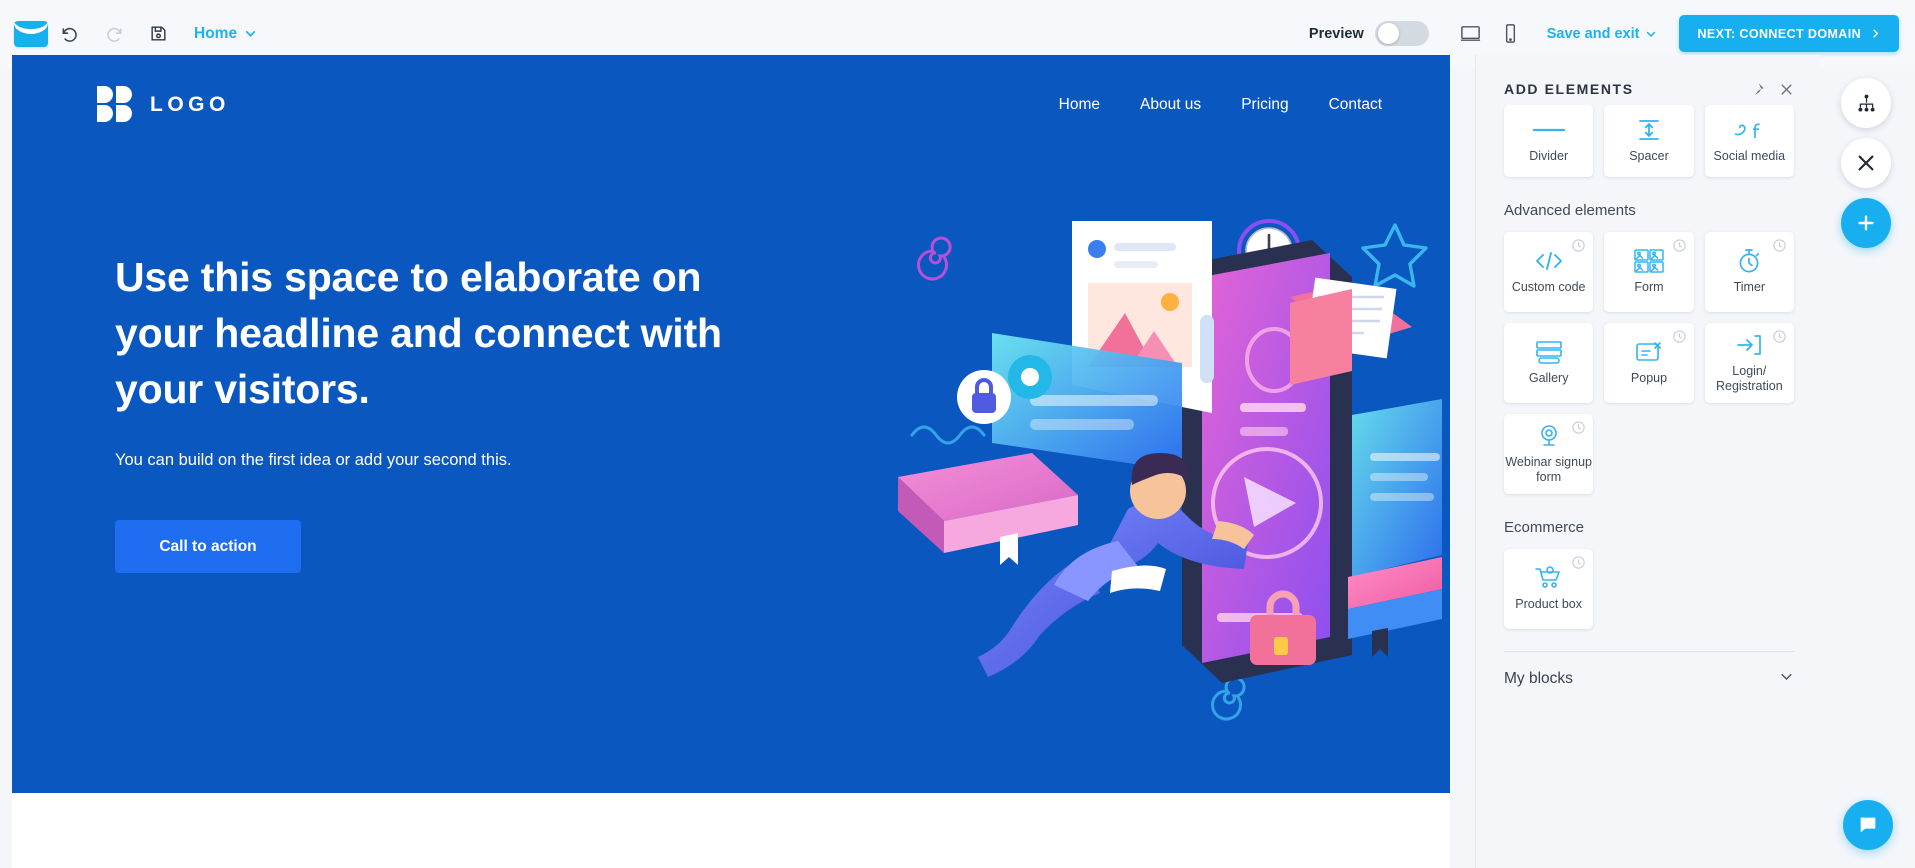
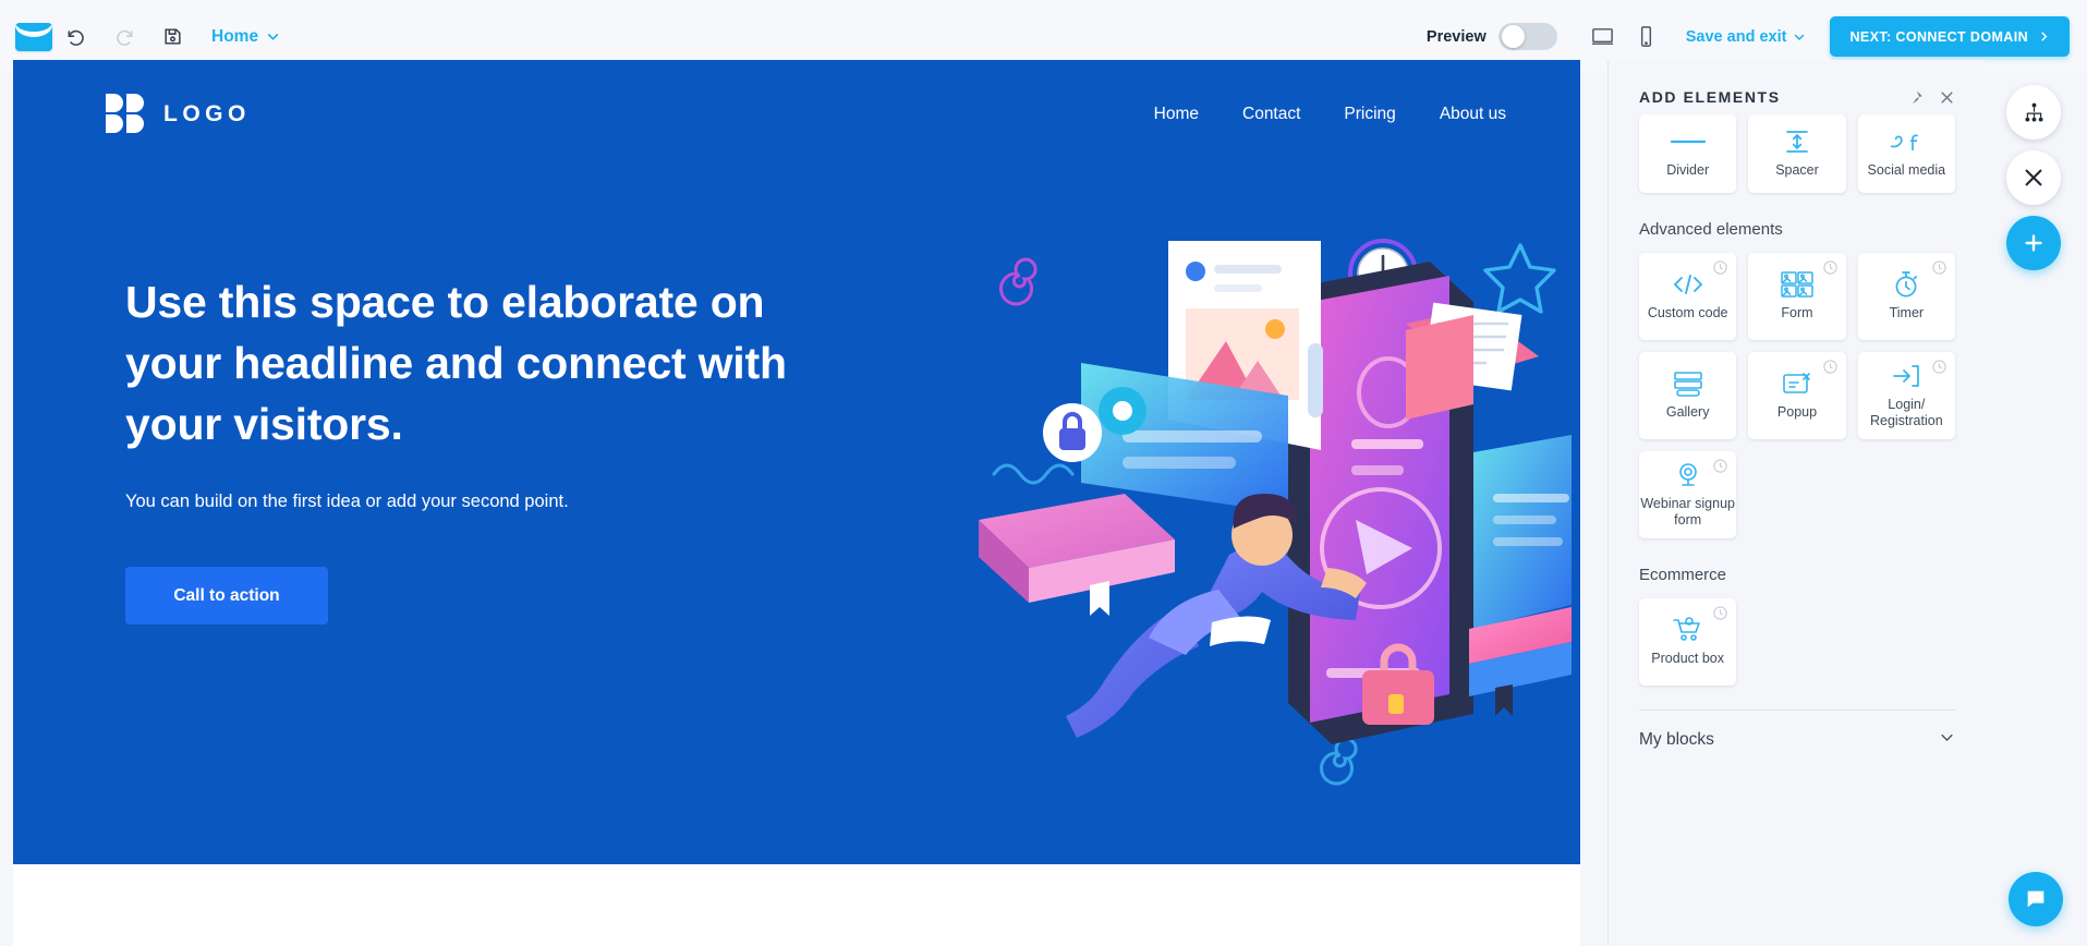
  Home
  Preview
  Save and exit
  NEXT: CONNECT DOMAIN
  LOGO
  Home
- About us
+ Contact
  Pricing
- Contact
+ About us
  Use this space to elaborate on your headline and connect with your visitors.
- You can build on the first idea or add your second this.
+ You can build on the first idea or add your second point.
  Call to action
  ADD ELEMENTS
  Divider
  Spacer
  Social media
  Advanced elements
  Custom code
  Form
  Timer
  Gallery
  Popup
  Login/ Registration
  Webinar signup form
  Ecommerce
  Product box
  My blocks
